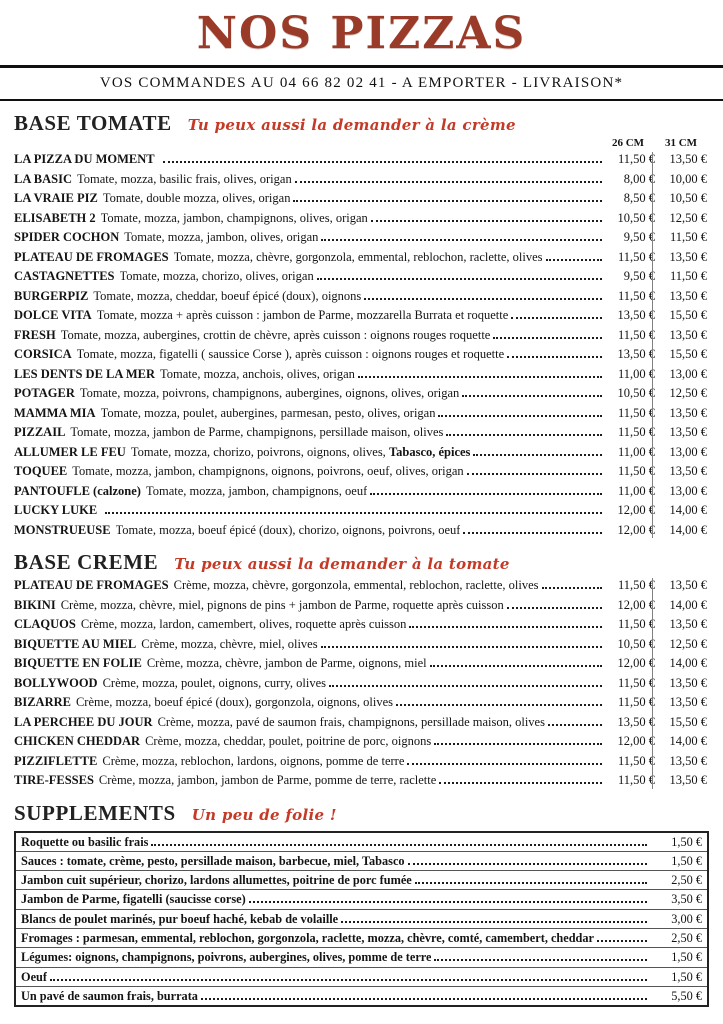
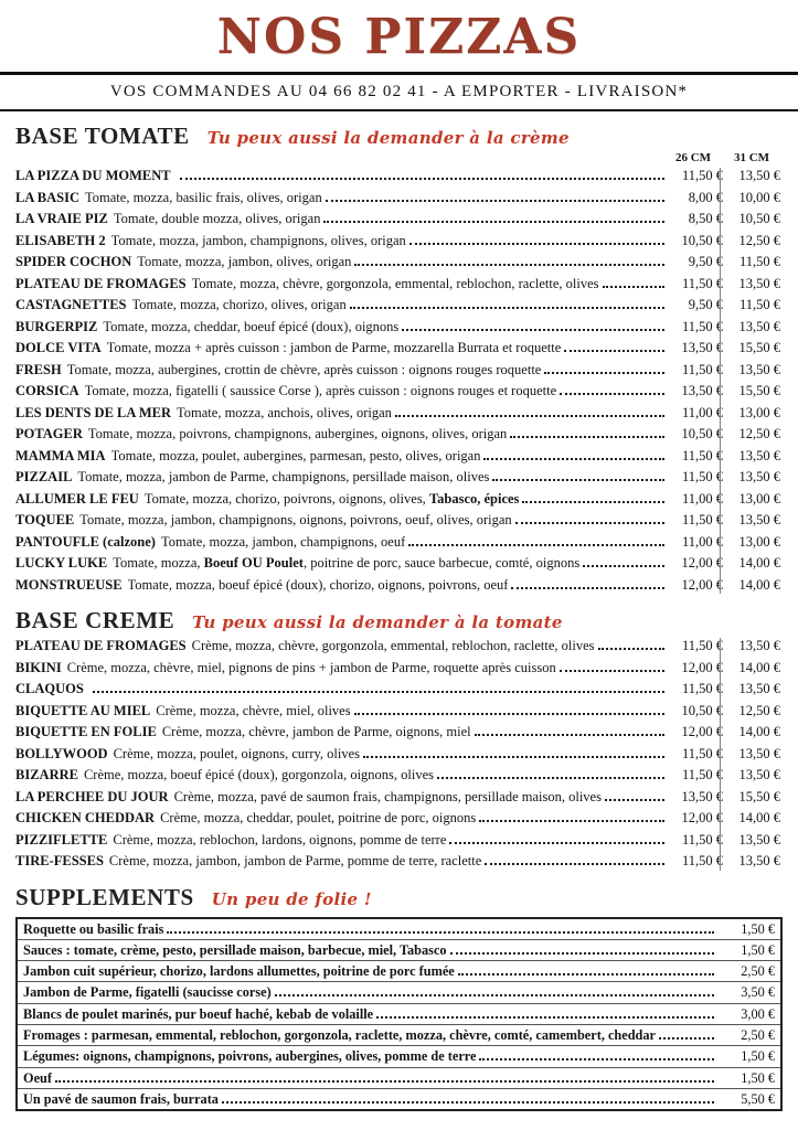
  NOS PIZZAS
  VOS COMMANDES AU 04 66 82 02 41 - A EMPORTER - LIVRAISON*
  BASE TOMATE
  Tu peux aussi la demander à la crème
  26 CM
  31 CM
  LA PIZZA DU MOMENT
  11,50
  13,50 €
  LA BASIC
  Tomate, mozza, basilic frais, olives, origan
  8,00
  10,00 €
  LA VRAIE PIZ
  Tomate, double mozza, olives, origan
  8,50
  10,50 €
  ELISABETH 2
  Tomate, mozza, jambon, champignons, olives, origan
  10,50
  12,50 €
  SPIDER COCHON
  Tomate, mozza, jambon, olives, origan
  9,50
  11,50 €
  PLATEAU DE FROMAGES
  Tomate, mozza, chèvre, gorgonzola, emmental, reblochon, raclette, olives
  11,50
  13,50 €
  CASTAGNETTES
  Tomate, mozza, chorizo, olives, origan
  9,50
  11,50 €
  BURGERPIZ
  Tomate, mozza, cheddar, boeuf épicé (doux), oignons
  11,50
  13,50 €
  DOLCE VITA
  Tomate, mozza + après cuisson : jambon de Parme, mozzarella Burrata et roquette
  13,50
  15,50 €
  FRESH
  Tomate, mozza, aubergines, crottin de chèvre, après cuisson : oignons rouges roquette
  11,50
  13,50 €
  CORSICA
  Tomate, mozza, figatelli ( saussice Corse ), après cuisson : oignons rouges et roquette
  13,50
  15,50 €
  LES DENTS DE LA MER
  Tomate, mozza, anchois, olives, origan
  11,00
  13,00 €
  POTAGER
  Tomate, mozza, poivrons, champignons, aubergines, oignons, olives, origan
  10,50
  12,50 €
  MAMMA MIA
  Tomate, mozza, poulet, aubergines, parmesan, pesto, olives, origan
  11,50
  13,50 €
  PIZZAIL
  Tomate, mozza, jambon de Parme, champignons, persillade maison, olives
  11,50
  13,50 €
  ALLUMER LE FEU
  Tomate, mozza, chorizo, poivrons, oignons, olives, Tabasco, épices
  11,00
  13,00 €
  TOQUEE
  Tomate, mozza, jambon, champignons, oignons, poivrons, oeuf, olives, origan
  11,50
  13,50 €
  PANTOUFLE (calzone)
  Tomate, mozza, jambon, champignons, oeuf
  11,00
  13,00 €
  LUCKY LUKE
+ Tomate, mozza, Boeuf OU Poulet, poitrine de porc, sauce barbecue, comté, oignons
  12,00
  14,00 €
  MONSTRUEUSE
  Tomate, mozza, boeuf épicé (doux), chorizo, oignons, poivrons, oeuf
  12,00
  14,00 €
  BASE CREME
  Tu peux aussi la demander à la tomate
  PLATEAU DE FROMAGES
  Crème, mozza, chèvre, gorgonzola, emmental, reblochon, raclette, olives
  11,50
  13,50 €
  BIKINI
  Crème, mozza, chèvre, miel, pignons de pins + jambon de Parme, roquette après cuisson
  12,00
  14,00 €
  CLAQUOS
- Crème, mozza, lardon, camembert, olives, roquette après cuisson
  11,50
  13,50 €
  BIQUETTE AU MIEL
  Crème, mozza, chèvre, miel, olives
  10,50
  12,50 €
  BIQUETTE EN FOLIE
  Crème, mozza, chèvre, jambon de Parme, oignons, miel
  12,00
  14,00 €
  BOLLYWOOD
  Crème, mozza, poulet, oignons, curry, olives
  11,50
  13,50 €
  BIZARRE
  Crème, mozza, boeuf épicé (doux), gorgonzola, oignons, olives
  11,50
  13,50 €
  LA PERCHEE DU JOUR
  Crème, mozza, pavé de saumon frais, champignons, persillade maison, olives
  13,50
  15,50 €
  CHICKEN CHEDDAR
  Crème, mozza, cheddar, poulet, poitrine de porc, oignons
  12,00
  14,00 €
  PIZZIFLETTE
  Crème, mozza, reblochon, lardons, oignons, pomme de terre
  11,50
  13,50 €
  TIRE-FESSES
  Crème, mozza, jambon, jambon de Parme, pomme de terre, raclette
  11,50
  13,50 €
  SUPPLEMENTS
  Un peu de folie !
  Roquette ou basilic frais
  1,50 €
  Sauces : tomate, crème, pesto, persillade maison, barbecue, miel, Tabasco
  1,50 €
  Jambon cuit supérieur, chorizo, lardons allumettes, poitrine de porc fumée
  2,50 €
  Jambon de Parme, figatelli (saucisse corse)
  3,50 €
  Blancs de poulet marinés, pur boeuf haché, kebab de volaille
  3,00 €
  Fromages : parmesan, emmental, reblochon, gorgonzola, raclette, mozza, chèvre, comté, camembert, cheddar
  2,50 €
  Légumes: oignons, champignons, poivrons, aubergines, olives, pomme de terre
  1,50 €
  Oeuf
  1,50 €
  Un pavé de saumon frais, burrata
  5,50 €
